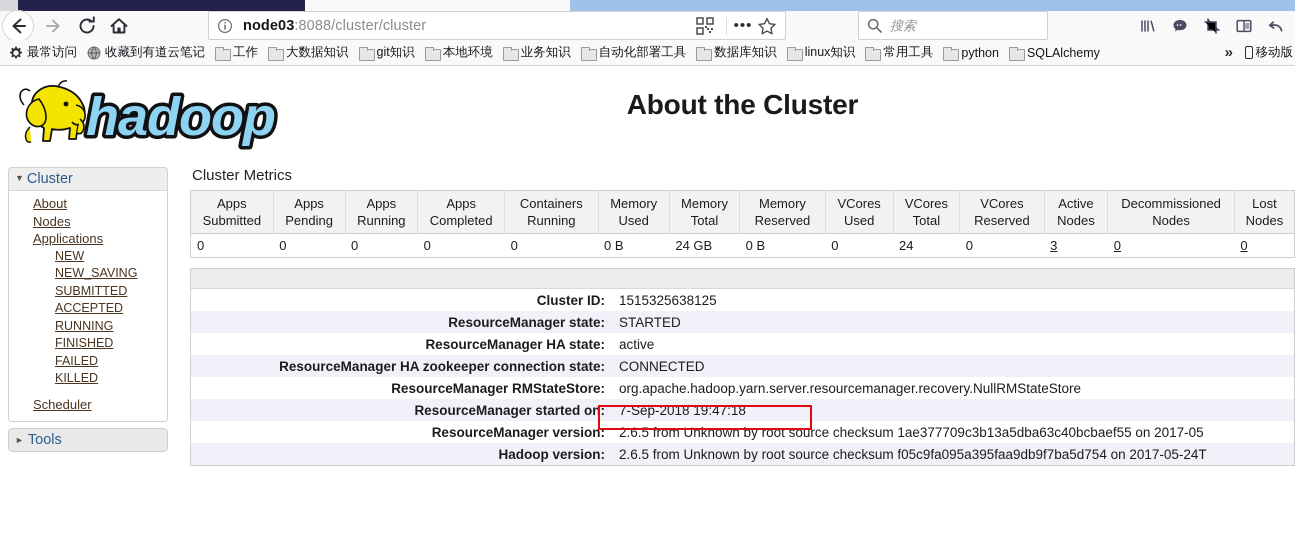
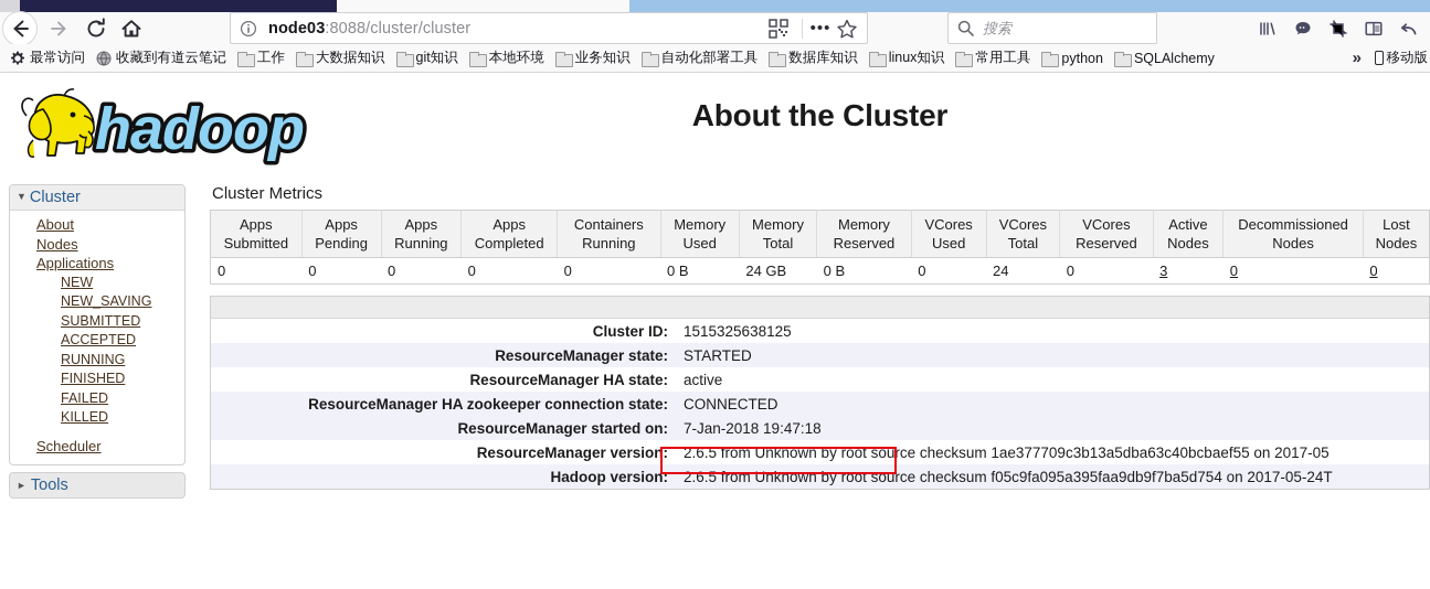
  node03:8088/cluster/cluster
  •••
  搜索
  最常访问
  收藏到有道云笔记
  工作
  大数据知识
  git知识
  本地环境
  业务知识
  自动化部署工具
  数据库知识
  linux知识
  常用工具
  python
  SQLAlchemy
  »
  移动版
  hadoop
  About the Cluster
  ▼ Cluster
  About
  Nodes
  Applications
  NEW
  NEW_SAVING
  SUBMITTED
  ACCEPTED
  RUNNING
  FINISHED
  FAILED
  KILLED
  Scheduler
  ► Tools
  Cluster Metrics
  Apps Submitted	Apps Pending	Apps Running	Apps Completed	Containers Running	Memory Used	Memory Total	Memory Reserved	VCores Used	VCores Total	VCores Reserved	Active Nodes	Decommissioned Nodes	Lost Nodes
  0	0	0	0	0	0 B	24 GB	0 B	0	24	0	3	0	0
  Cluster ID:	1515325638125
  ResourceManager state:	STARTED
  ResourceManager HA state:	active
  ResourceManager HA zookeeper connection state:	CONNECTED
- ResourceManager RMStateStore:	org.apache.hadoop.yarn.server.resourcemanager.recovery.NullRMStateStore
- ResourceManager started on:	7-Sep-2018 19:47:18
+ ResourceManager started on:	7-Jan-2018 19:47:18
  ResourceManager version:	2.6.5 from Unknown by root source checksum 1ae377709c3b13a5dba63c40bcbaef55 on 2017-05
  Hadoop version:	2.6.5 from Unknown by root source checksum f05c9fa095a395faa9db9f7ba5d754 on 2017-05-24T
